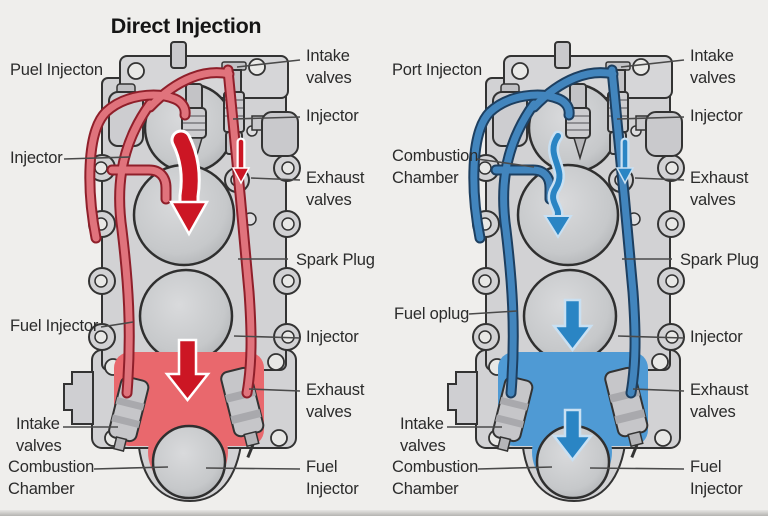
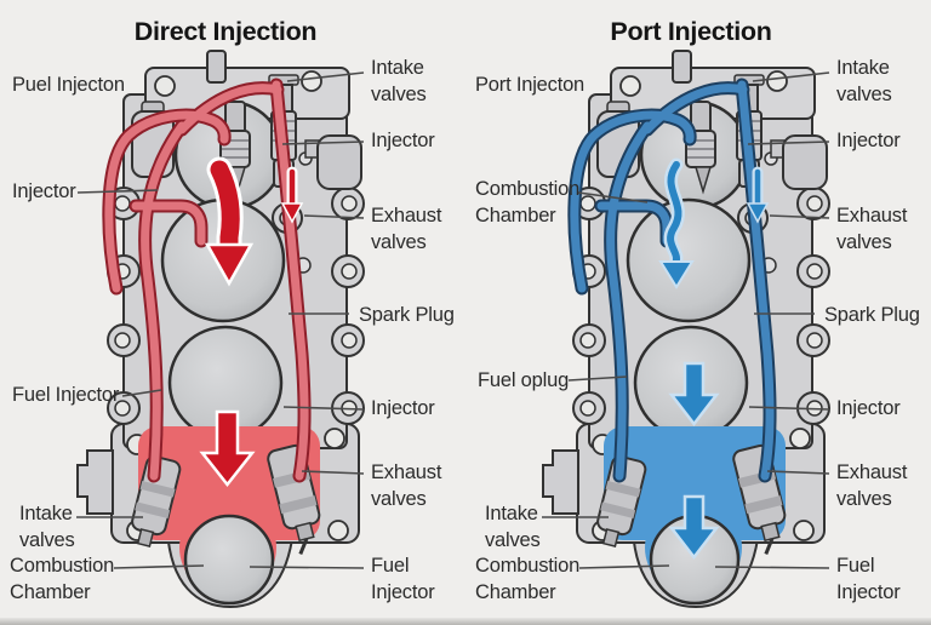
  Direct Injection
  Puel Injecton
  Injector
  Fuel Injector
  Intake
  valves
  Combustion
  Chamber
  Intake
  valves
  Injector
  Exhaust
  valves
  Spark Plug
  Injector
  Exhaust
  valves
  Fuel
  Injector
+ Port Injection
  Port Injecton
  Combustion
  Chamber
  Fuel oplug
  Intake
  valves
  Combustion
  Chamber
  Intake
  valves
  Injector
  Exhaust
  valves
  Spark Plug
  Injector
  Exhaust
  valves
  Fuel
  Injector
